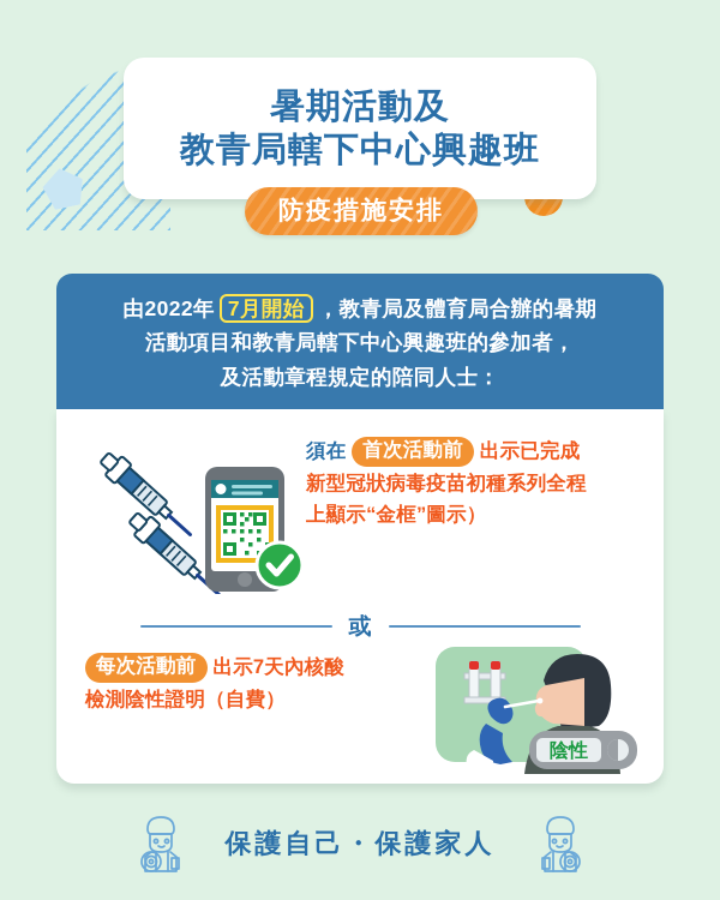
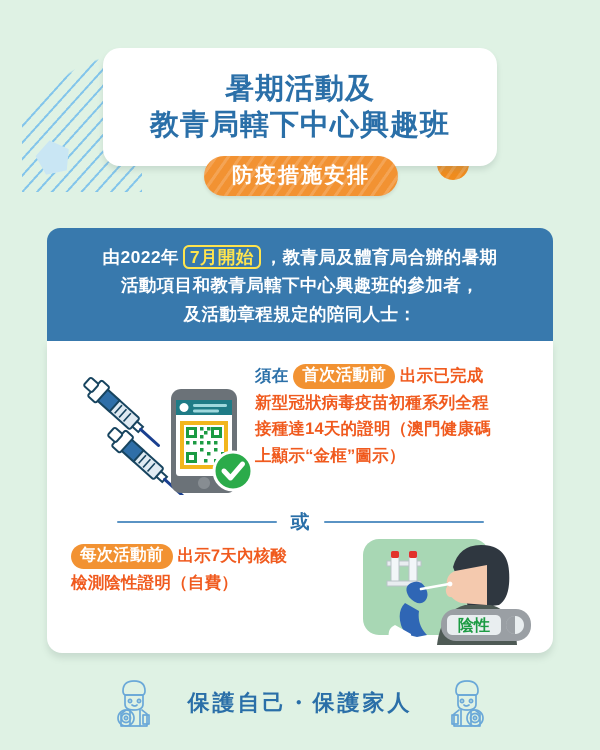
  暑期活動及
  教青局轄下中心興趣班
  防疫措施安排
  由2022年
  7月開始
  ，教青局及體育局合辦的暑期
  活動項目和教青局轄下中心興趣班的參加者，
  及活動章程規定的陪同人士：
  須在
  首次活動前
  出示已完成
  新型冠狀病毒疫苗初種系列全程
+ 接種達14天的證明（澳門健康碼
  上顯示“金框”圖示）
  或
  每次活動前
  出示7天內核酸
  檢測陰性證明（自費）
  陰性
  保護自己・保護家人
